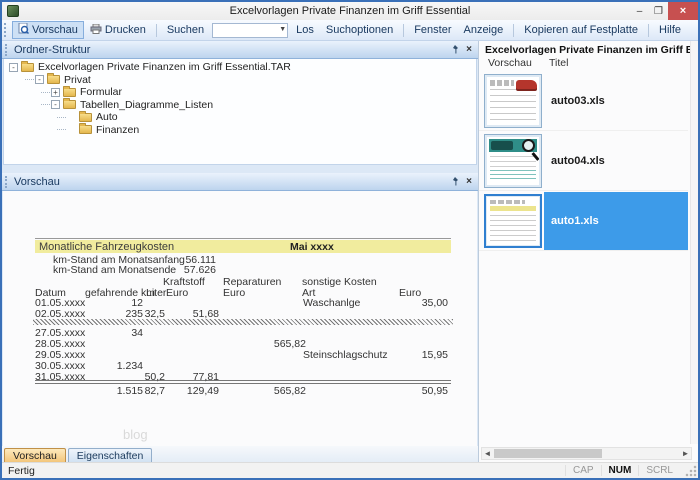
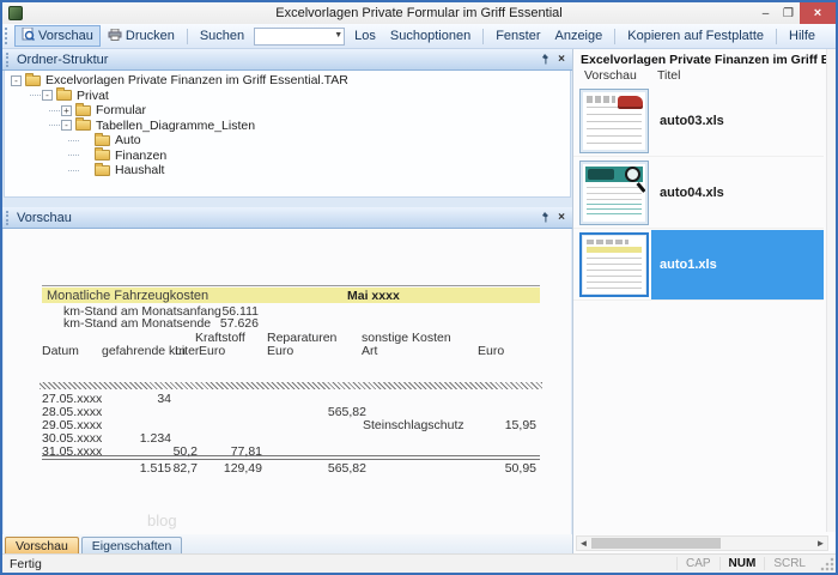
- Excelvorlagen Private Finanzen im Griff Essential
+ Excelvorlagen Private Formular im Griff Essential
  –
  ❐
  ×
  Vorschau
  Drucken
  Suchen
  Los
  Suchoptionen
  Fenster
  Anzeige
  Kopieren auf Festplatte
  Hilfe
  Ordner-Struktur
  ×
  -
  Excelvorlagen Private Finanzen im Griff Essential.TAR
  -
  Privat
  +
  Formular
  -
  Tabellen_Diagramme_Listen
  Auto
  Finanzen
+ Haushalt
  Vorschau
  ×
  Monatliche Fahrzeugkosten
  Mai xxxx
  km-Stand am Monatsanfang
  56.111
  km-Stand am Monatsende
  57.626
  Kraftstoff
  Reparaturen
  sonstige Kosten
  Datum
  gefahrende km
  Liter
  Euro
  Euro
  Art
  Euro
  1.515
  82,7
  129,49
  565,82
  50,95
  blog
- 01.05.xxxx
- 12
- Waschanlge
- 35,00
- 02.05.xxxx
- 235
- 32,5
- 51,68
  27.05.xxxx
  34
  28.05.xxxx
  565,82
  29.05.xxxx
  Steinschlagschutz
  15,95
  30.05.xxxx
  1.234
  31.05.xxxx
  50,2
  77,81
  Vorschau
  Eigenschaften
  Vorschau
  Titel
  auto03.xls
  auto04.xls
  auto1.xls
  ◄
  ►
  Fertig
  CAP
  NUM
  SCRL
